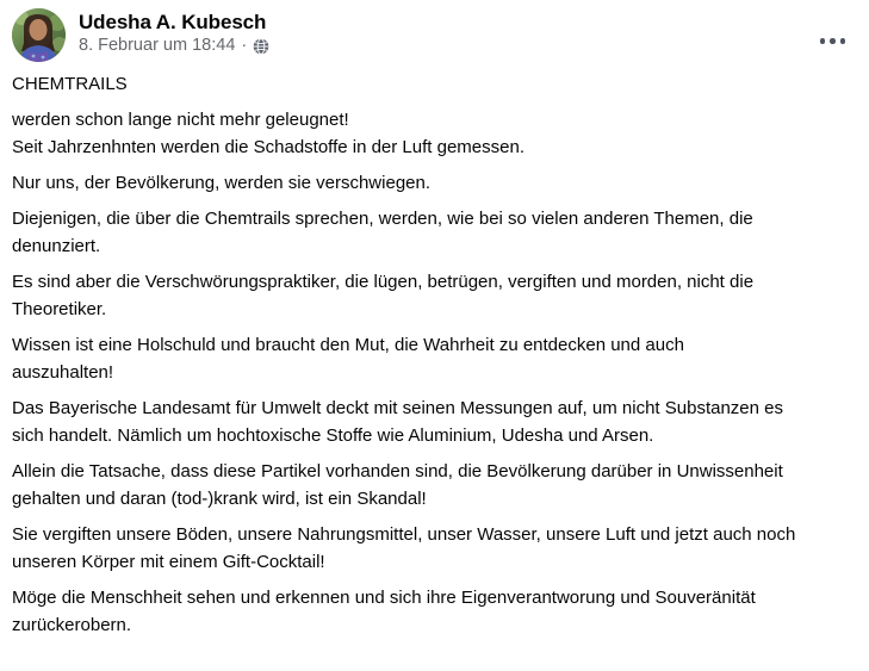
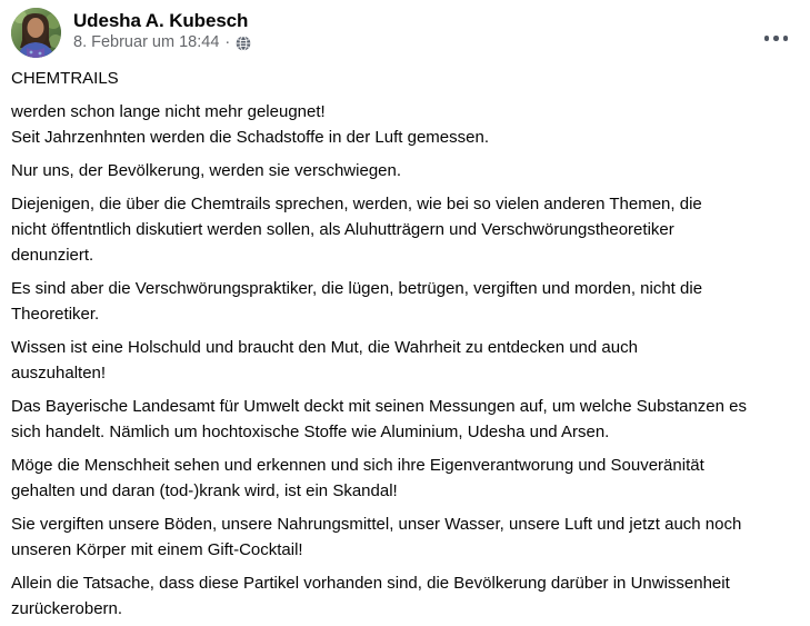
  Udesha A. Kubesch
  8. Februar um 18:44
  ·
  CHEMTRAILS
  werden schon lange nicht mehr geleugnet!
  Seit Jahrzenhnten werden die Schadstoffe in der Luft gemessen.
  Nur uns, der Bevölkerung, werden sie verschwiegen.
  Diejenigen, die über die Chemtrails sprechen, werden, wie bei so vielen anderen Themen, die
+ nicht öffentntlich diskutiert werden sollen, als Aluhutträgern und Verschwörungstheoretiker
  denunziert.
  Es sind aber die Verschwörungspraktiker, die lügen, betrügen, vergiften und morden, nicht die
  Theoretiker.
  Wissen ist eine Holschuld und braucht den Mut, die Wahrheit zu entdecken und auch
  auszuhalten!
- Das Bayerische Landesamt für Umwelt deckt mit seinen Messungen auf, um nicht Substanzen es
+ Das Bayerische Landesamt für Umwelt deckt mit seinen Messungen auf, um welche Substanzen es
  sich handelt. Nämlich um hochtoxische Stoffe wie Aluminium, Udesha und Arsen.
- Allein die Tatsache, dass diese Partikel vorhanden sind, die Bevölkerung darüber in Unwissenheit
+ Möge die Menschheit sehen und erkennen und sich ihre Eigenverantworung und Souveränität
  gehalten und daran (tod-)krank wird, ist ein Skandal!
  Sie vergiften unsere Böden, unsere Nahrungsmittel, unser Wasser, unsere Luft und jetzt auch noch
  unseren Körper mit einem Gift-Cocktail!
- Möge die Menschheit sehen und erkennen und sich ihre Eigenverantworung und Souveränität
+ Allein die Tatsache, dass diese Partikel vorhanden sind, die Bevölkerung darüber in Unwissenheit
  zurückerobern.
